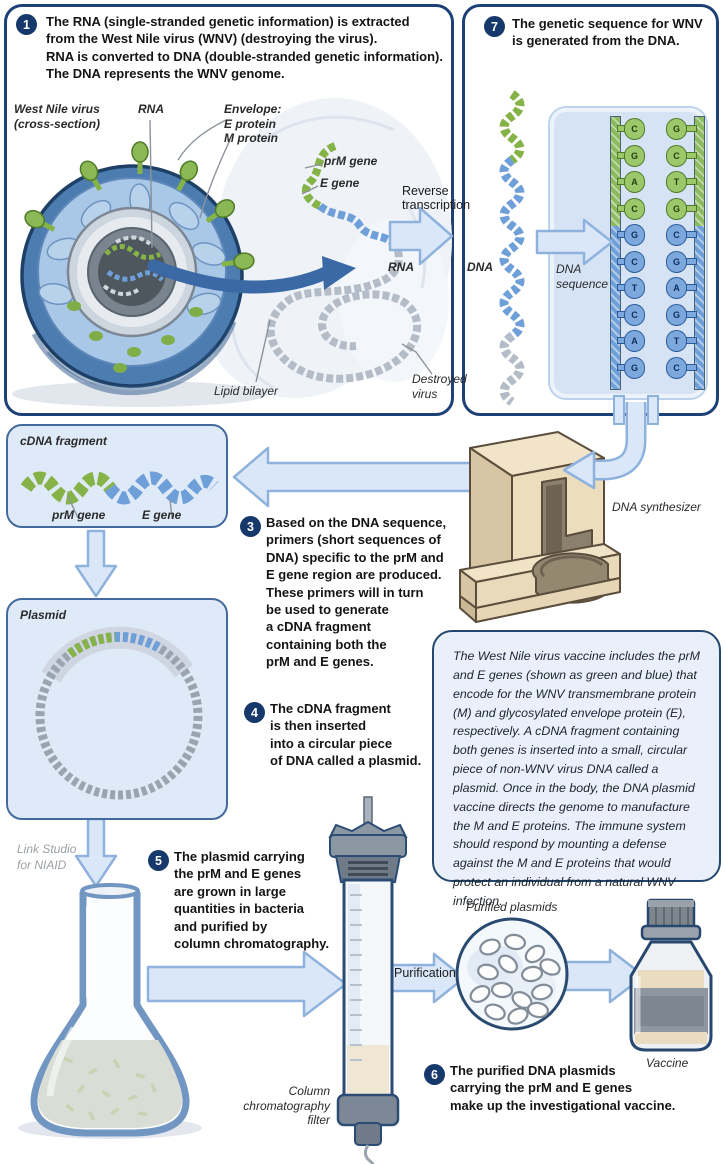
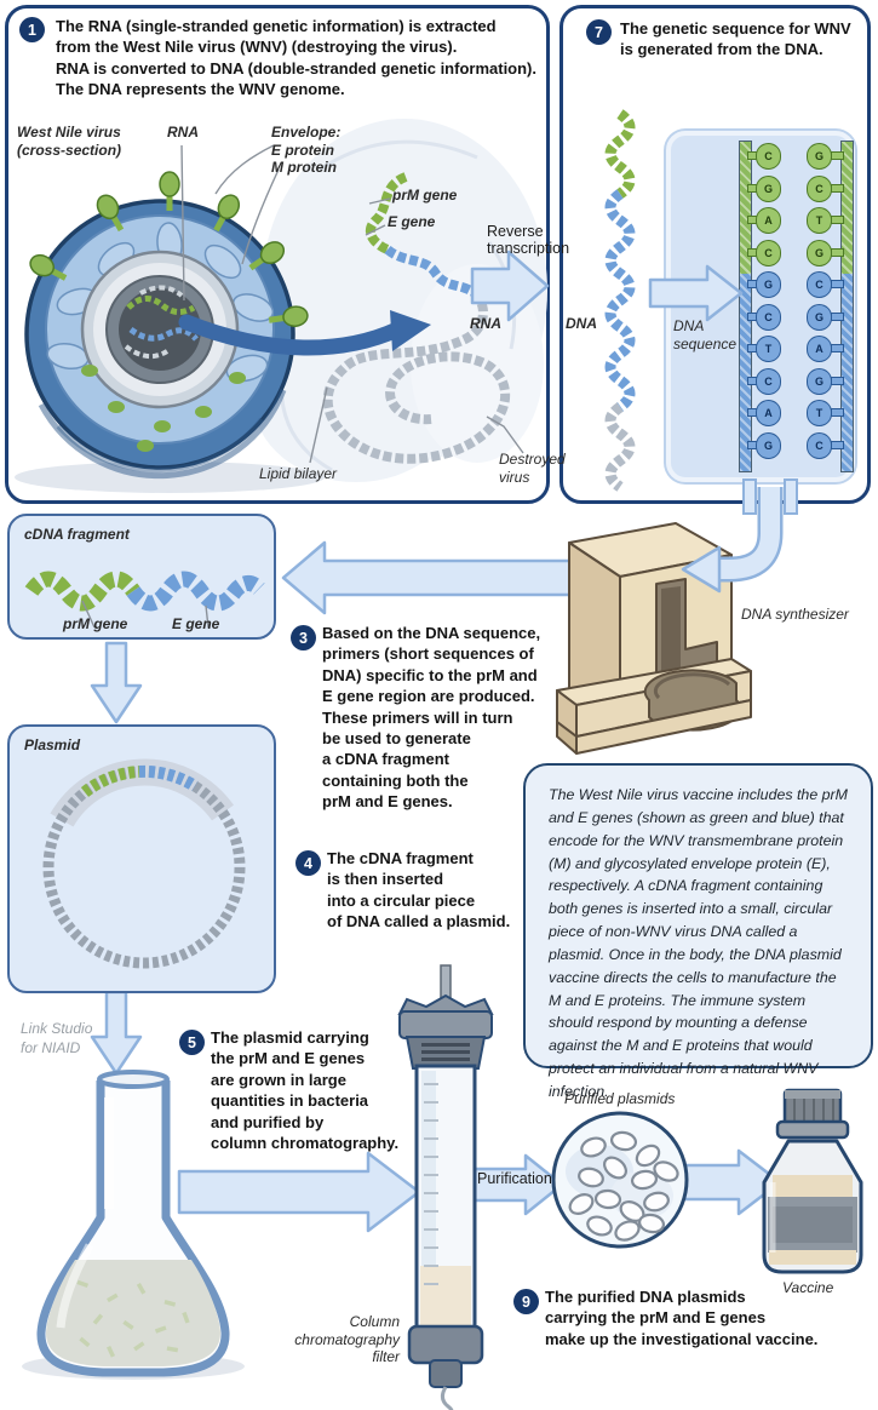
  1
  The RNA (single-stranded genetic information) is extracted
  from the West Nile virus (WNV) (destroying the virus).
  RNA is converted to DNA (double-stranded genetic information).
  The DNA represents the WNV genome.
  7
  The genetic sequence for WNV
  is generated from the DNA.
  West Nile virus
  (cross-section)
  RNA
  Envelope:
  E protein
  M protein
  prM gene
  E gene
  Reverse
  transcription
  RNA
  Destroyed
  virus
  Lipid bilayer
  DNA
  DNA
  sequence
  C
  G
  G
  C
  A
  T
  C
  G
  G
  C
  C
  G
  T
  A
  C
  G
  A
  T
  G
  C
  cDNA fragment
  prM gene
  E gene
  3
  Based on the DNA sequence,
  primers (short sequences of
  DNA) specific to the prM and
  E gene region are produced.
  These primers will in turn
  be used to generate
  a cDNA fragment
  containing both the
  prM and E genes.
  DNA synthesizer
  Plasmid
  4
  The cDNA fragment
  is then inserted
  into a circular piece
  of DNA called a plasmid.
- The West Nile virus vaccine includes the prM and E genes (shown as green and blue) that encode for the WNV transmembrane protein (M) and glycosylated envelope protein (E), respectively. A cDNA fragment containing both genes is inserted into a small, circular piece of non-WNV virus DNA called a plasmid. Once in the body, the DNA plasmid vaccine directs the genome to manufacture the M and E proteins. The immune system should respond by mounting a defense against the M and E proteins that would protect an individual from a natural WNV infection.
+ The West Nile virus vaccine includes the prM and E genes (shown as green and blue) that encode for the WNV transmembrane protein (M) and glycosylated envelope protein (E), respectively. A cDNA fragment containing both genes is inserted into a small, circular piece of non-WNV virus DNA called a plasmid. Once in the body, the DNA plasmid vaccine directs the cells to manufacture the M and E proteins. The immune system should respond by mounting a defense against the M and E proteins that would protect an individual from a natural WNV infection.
  Link Studio
  for NIAID
  5
  The plasmid carrying
  the prM and E genes
  are grown in large
  quantities in bacteria
  and purified by
  column chromatography.
  Purified plasmids
  Purification
  Column
  chromatography
  filter
  Vaccine
- 6
+ 9
  The purified DNA plasmids
  carrying the prM and E genes
  make up the investigational vaccine.
